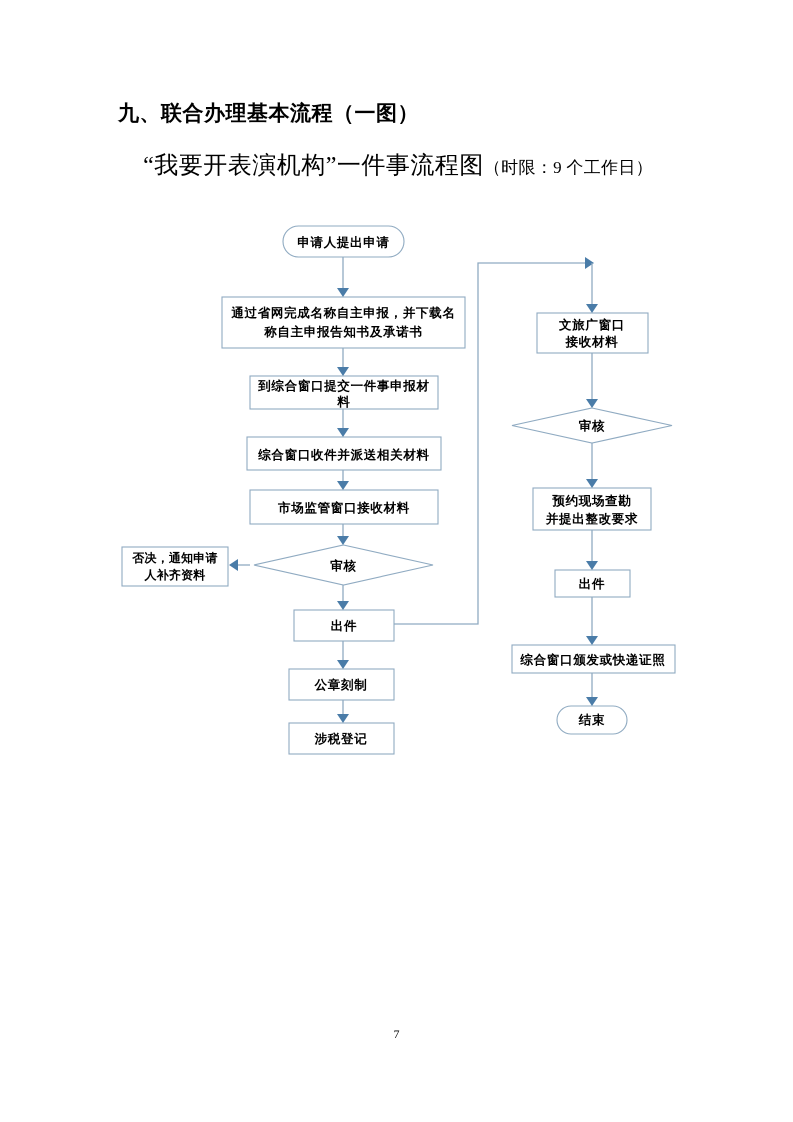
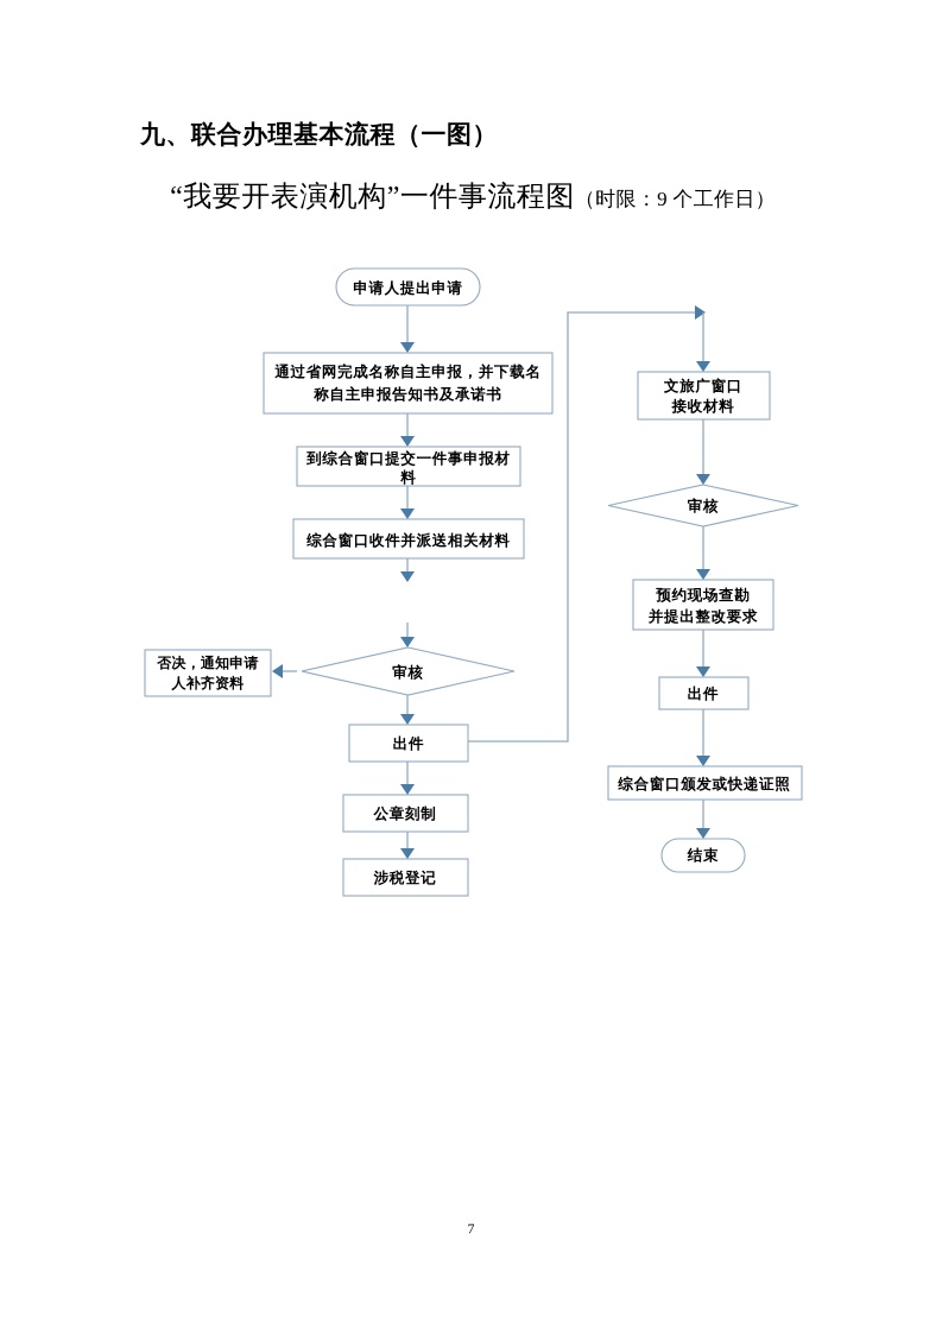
  九、联合办理基本流程（一图）
  “我要开表演机构”一件事流程图（时限：9 个工作日）
  申请人提出申请
  通过省网完成名称自主申报，并下载名
  称自主申报告知书及承诺书
  到综合窗口提交一件事申报材
  料
  综合窗口收件并派送相关材料
- 市场监管窗口接收材料
  审核
  否决，通知申请
  人补齐资料
  出件
  公章刻制
  涉税登记
  文旅广窗口
  接收材料
  审核
  预约现场查勘
  并提出整改要求
  出件
  综合窗口颁发或快递证照
  结束
  7
